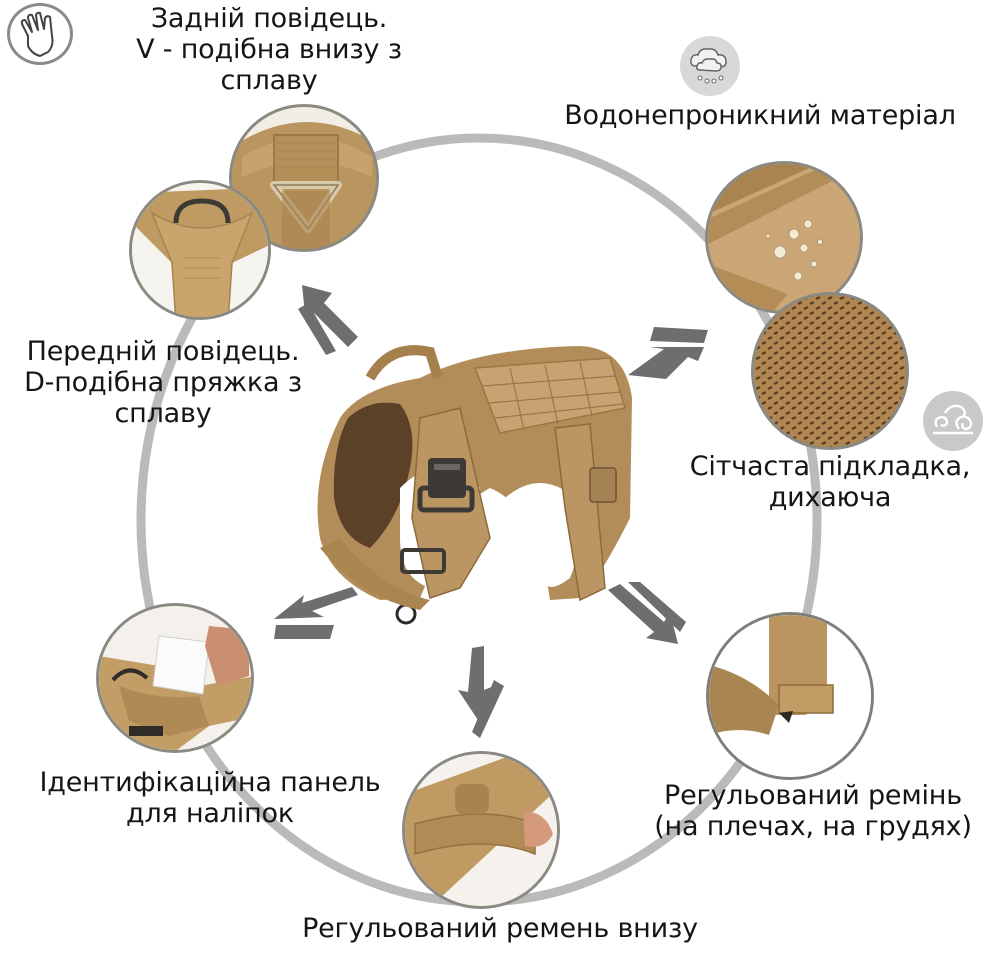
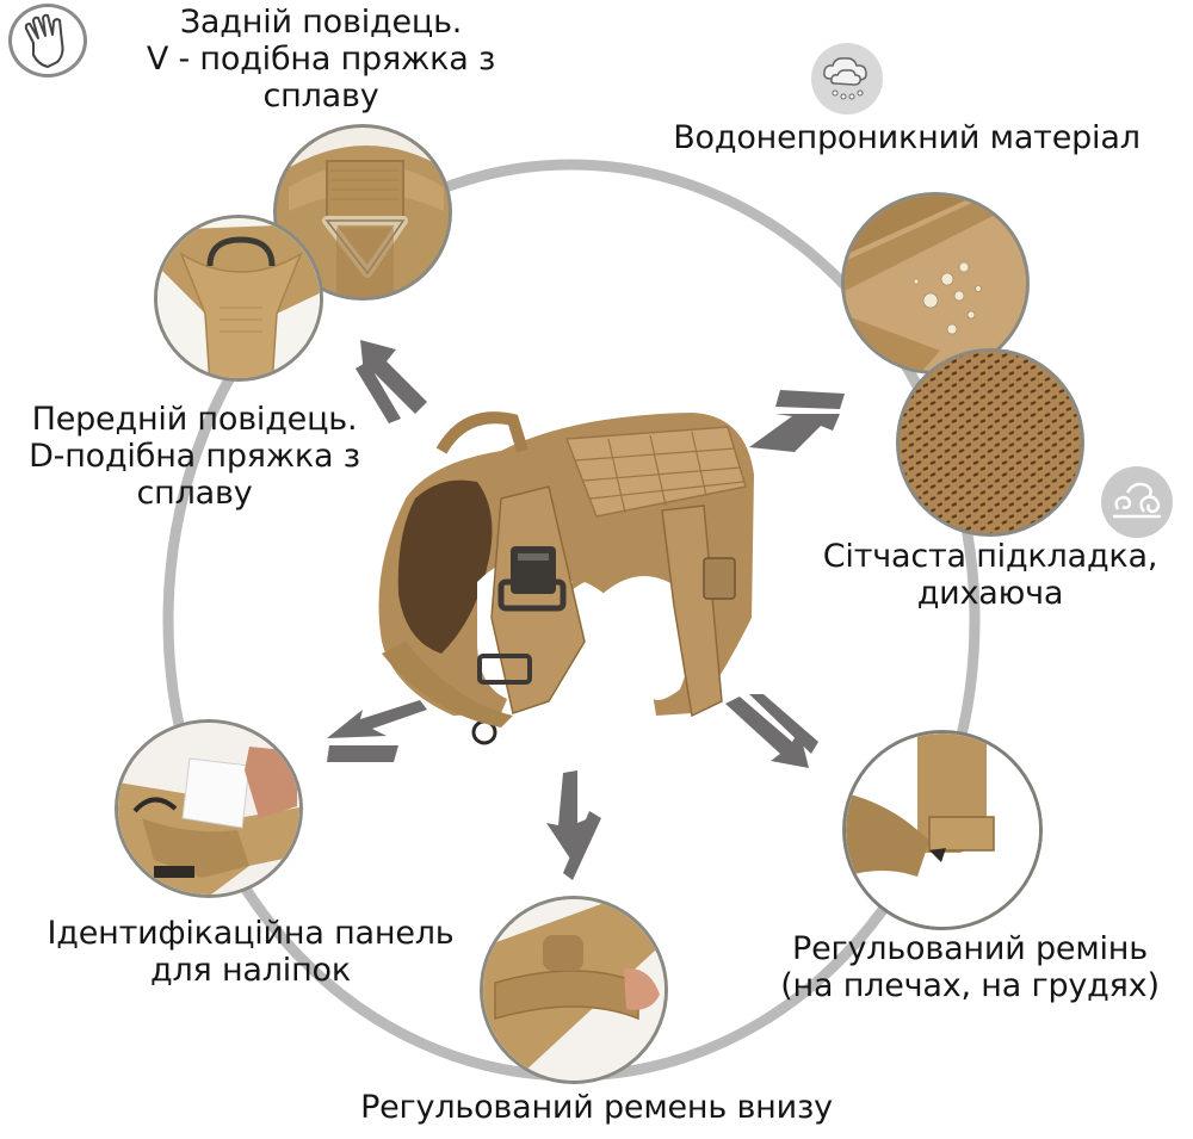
  Задній повідець.
- V - подібна внизу з
+ V - подібна пряжка з
  сплаву
  Водонепроникний матеріал
  Передній повідець.
  D-подібна пряжка з
  сплаву
  Сітчаста підкладка,
  дихаюча
  Ідентифікаційна панель
  для наліпок
  Регульований ремінь
  (на плечах, на грудях)
  Регульований ремень внизу
